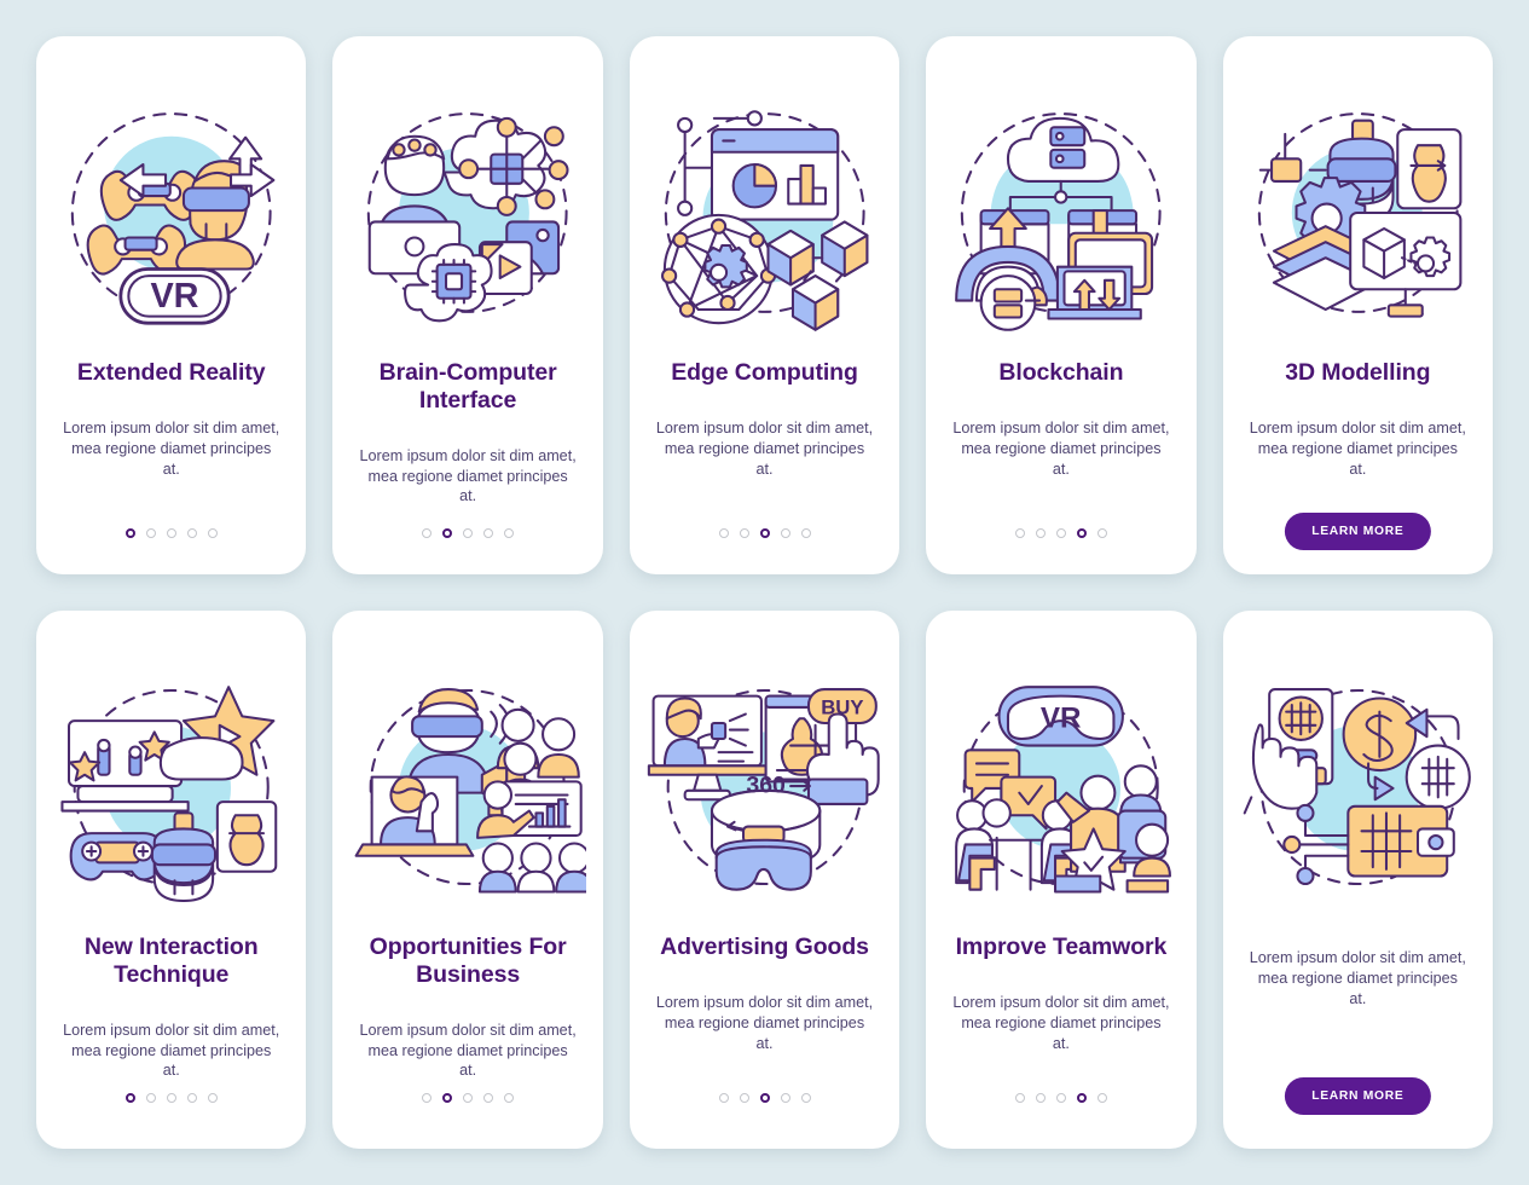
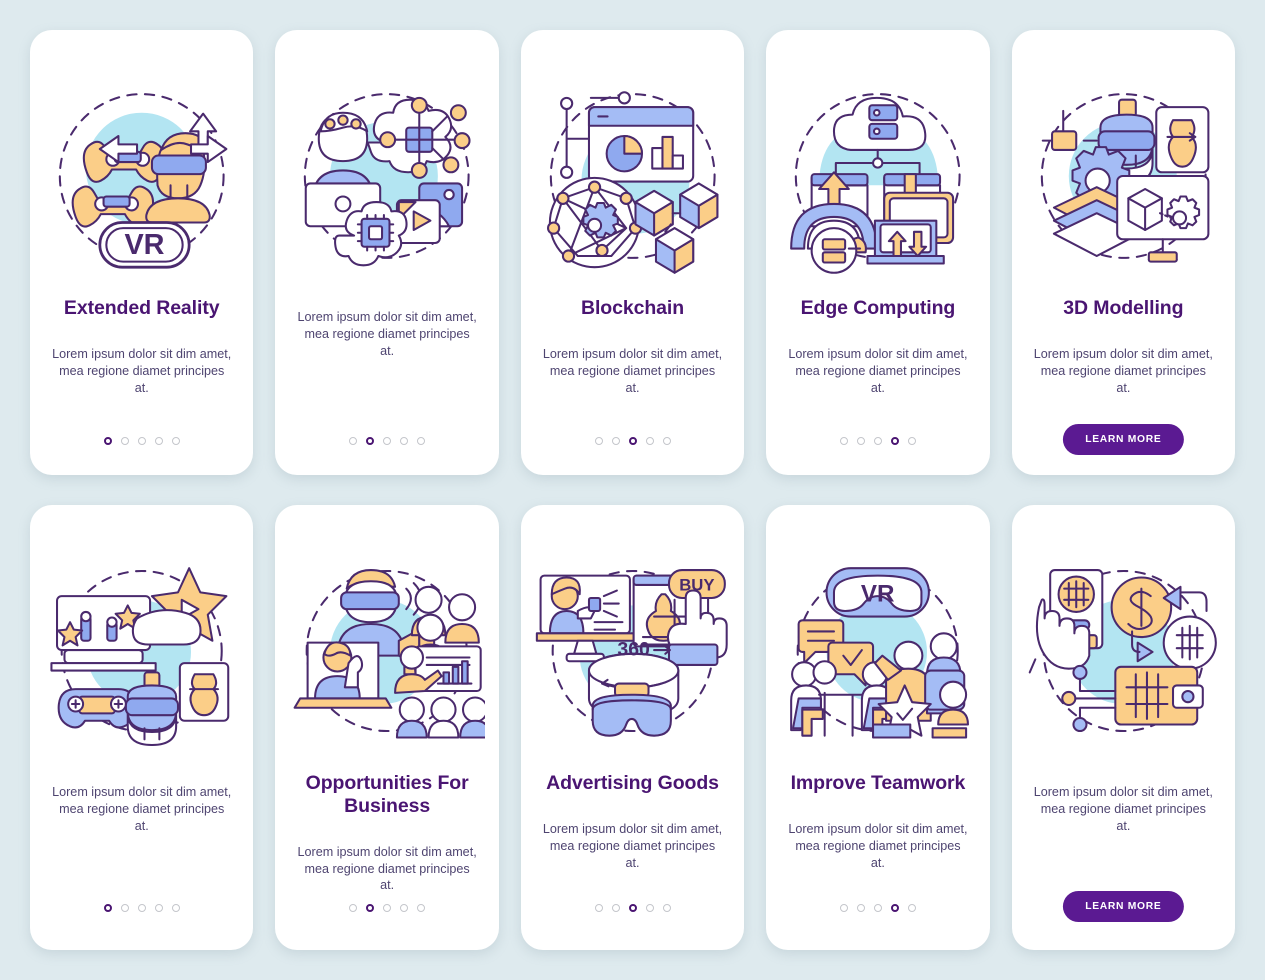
  VR
  Extended Reality
  Lorem ipsum dolor sit dim amet, mea regione diamet principes at.
- Brain-Computer Interface
  Lorem ipsum dolor sit dim amet, mea regione diamet principes at.
- Edge Computing
+ Blockchain
  Lorem ipsum dolor sit dim amet, mea regione diamet principes at.
- Blockchain
+ Edge Computing
  Lorem ipsum dolor sit dim amet, mea regione diamet principes at.
  3D Modelling
  Lorem ipsum dolor sit dim amet, mea regione diamet principes at.
  LEARN MORE
- New Interaction Technique
  Lorem ipsum dolor sit dim amet, mea regione diamet principes at.
  Opportunities For Business
  Lorem ipsum dolor sit dim amet, mea regione diamet principes at.
  BUY
  360
  Advertising Goods
  Lorem ipsum dolor sit dim amet, mea regione diamet principes at.
  VR
  Improve Teamwork
  Lorem ipsum dolor sit dim amet, mea regione diamet principes at.
  Lorem ipsum dolor sit dim amet, mea regione diamet principes at.
  LEARN MORE
